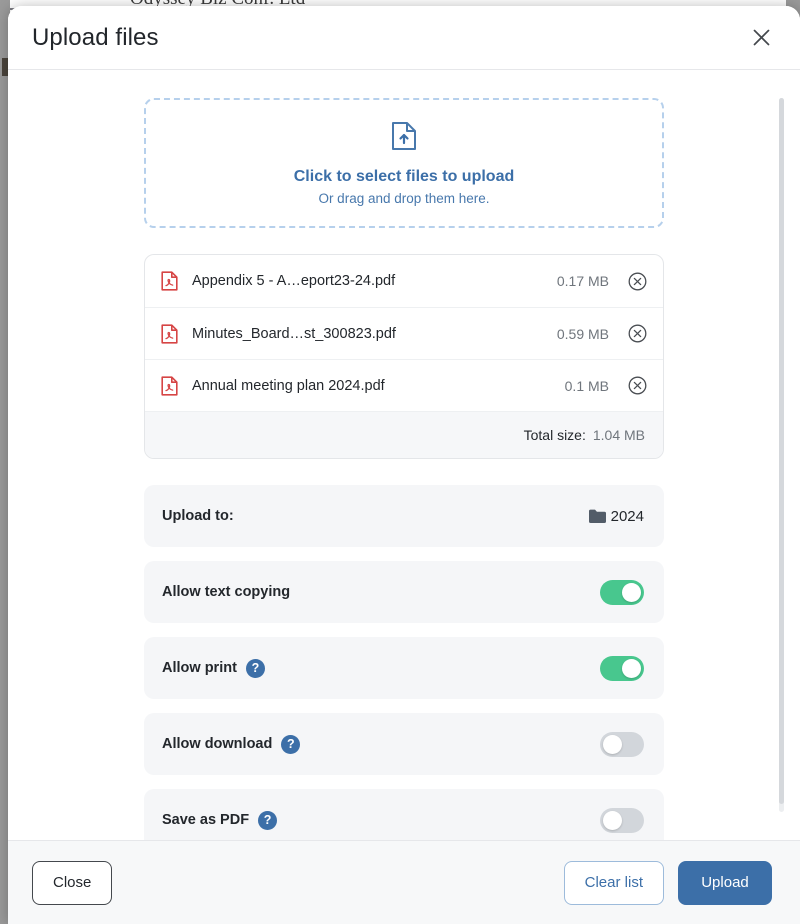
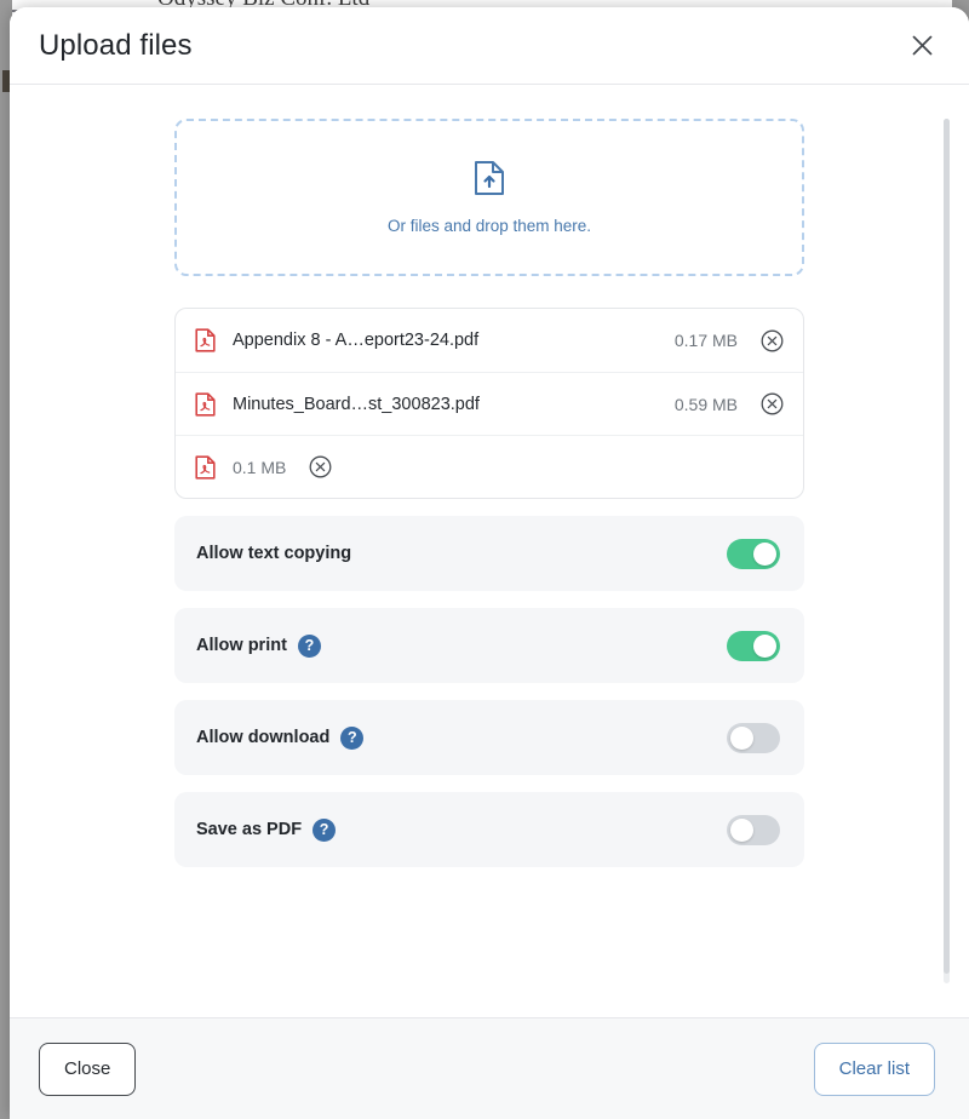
  Upload files
- Click to select files to upload
- Or drag and drop them here.
+ Or files and drop them here.
- Appendix 5 - A…eport23-24.pdf
+ Appendix 8 - A…eport23-24.pdf
  0.17 MB
  Minutes_Board…st_300823.pdf
  0.59 MB
- Annual meeting plan 2024.pdf
  0.1 MB
- Total size:
- 1.04 MB
- Upload to:
- 2024
  Allow text copying
  Allow print
  ?
  Allow download
  ?
  Save as PDF
  ?
  Close
  Clear list
- Upload
